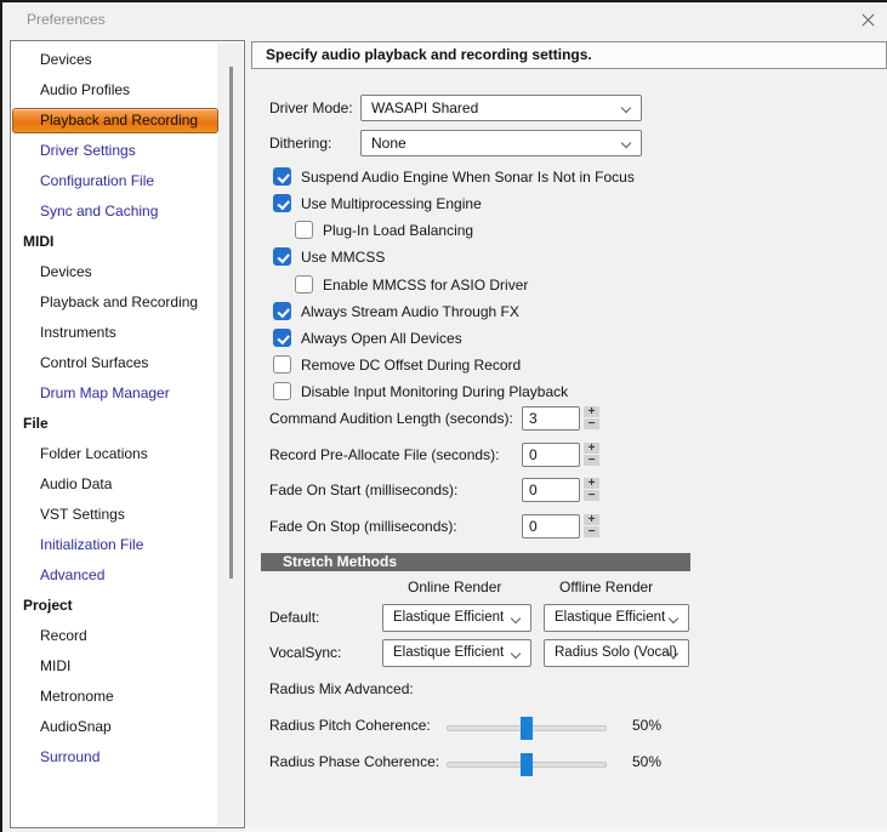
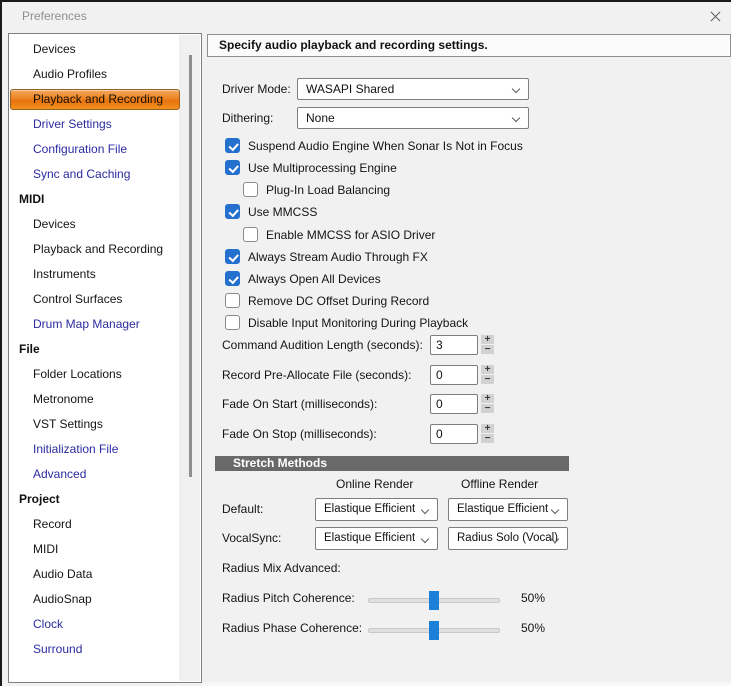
  Preferences
  Devices
  Audio Profiles
  Playback and Recording
  Driver Settings
  Configuration File
  Sync and Caching
  MIDI
  Devices
  Playback and Recording
  Instruments
  Control Surfaces
  Drum Map Manager
  File
  Folder Locations
- Audio Data
+ Metronome
  VST Settings
  Initialization File
  Advanced
  Project
  Record
  MIDI
- Metronome
+ Audio Data
  AudioSnap
+ Clock
  Surround
  Specify audio playback and recording settings.
  Driver Mode:
  WASAPI Shared
  Dithering:
  None
  Suspend Audio Engine When Sonar Is Not in Focus
  Use Multiprocessing Engine
  Plug-In Load Balancing
  Use MMCSS
  Enable MMCSS for ASIO Driver
  Always Stream Audio Through FX
  Always Open All Devices
  Remove DC Offset During Record
  Disable Input Monitoring During Playback
  Command Audition Length (seconds):
  3
  Record Pre-Allocate File (seconds):
  0
  Fade On Start (milliseconds):
  0
  Fade On Stop (milliseconds):
  0
  Stretch Methods
  Online Render
  Offline Render
  Default:
  Elastique Efficient
  Elastique Efficient
  VocalSync:
  Elastique Efficient
  Radius Solo (Vocal)
  Radius Mix Advanced:
  Radius Pitch Coherence:
  50%
  Radius Phase Coherence:
  50%
